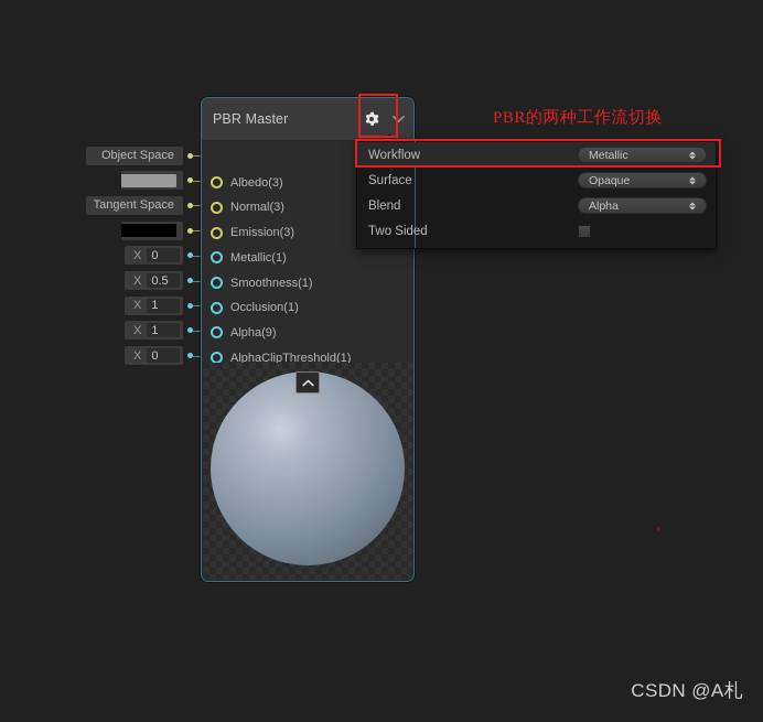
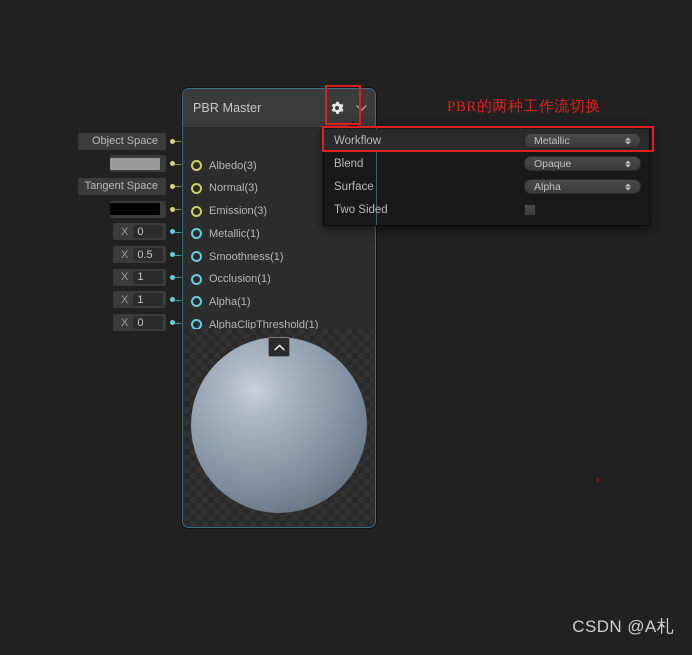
  Object Space
  Tangent Space
  X
  0
  X
  0.5
  X
  1
  X
  1
  X
  0
  PBR Master
  Albedo(3)
  Normal(3)
  Emission(3)
  Metallic(1)
  Smoothness(1)
  Occlusion(1)
- Alpha(9)
+ Alpha(1)
  AlphaClipThreshold(1)
  Workflow
  Metallic
- Surface
+ Blend
  Opaque
- Blend
+ Surface
  Alpha
  Two Sided
  PBR的两种工作流切换
  CSDN @A札
